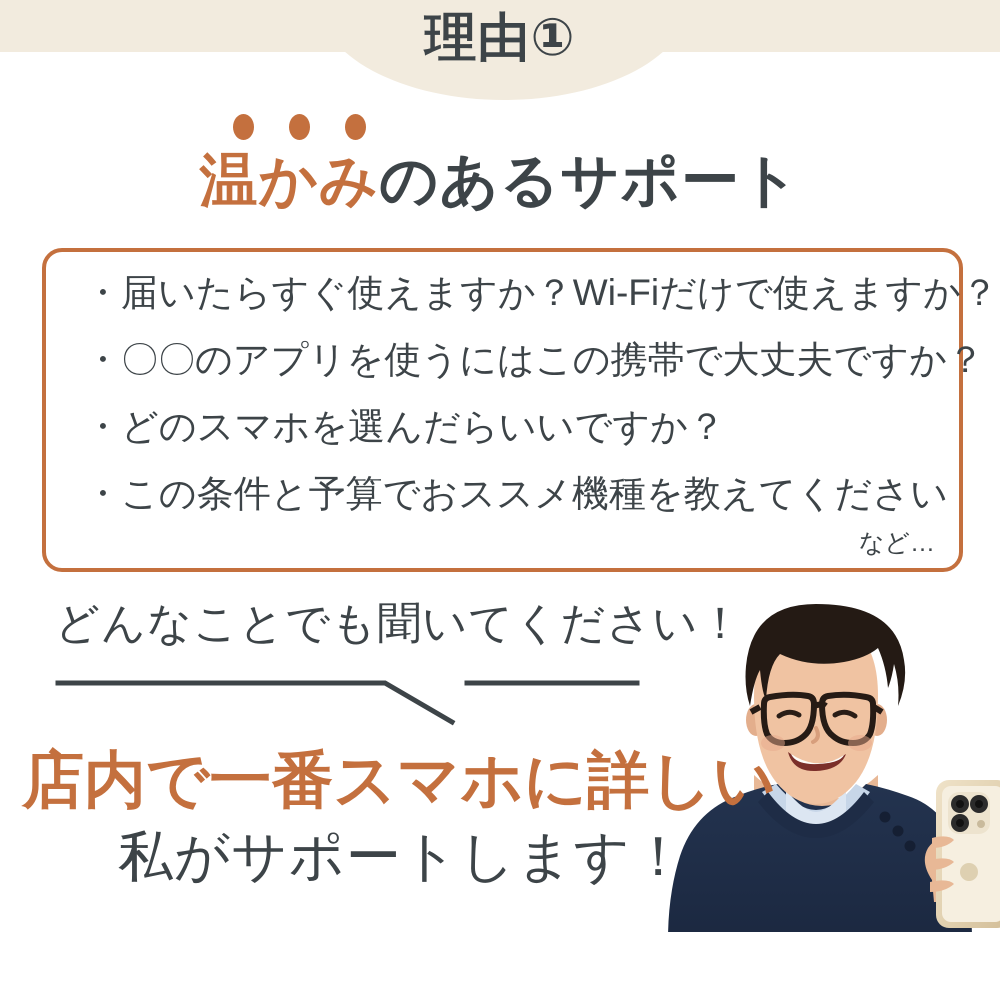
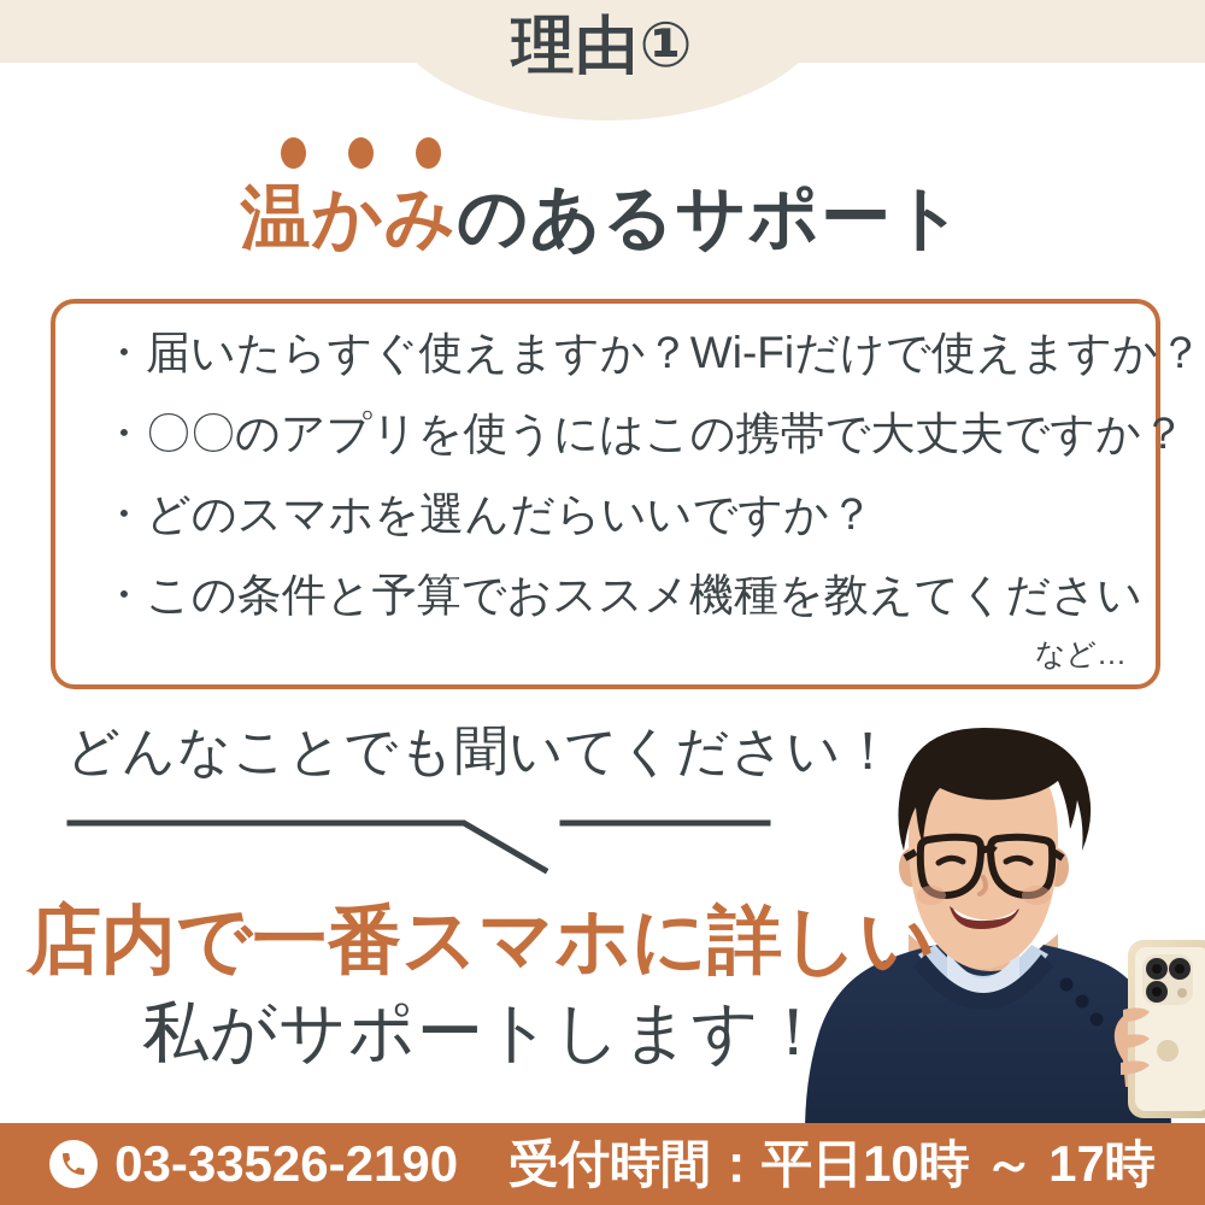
  理由①
  温かみのあるサポート
  ・届いたらすぐ使えますか？Wi-Fiだけで使えますか？
  ・〇〇のアプリを使うにはこの携帯で大丈夫ですか？
  ・どのスマホを選んだらいいですか？
  ・この条件と予算でおススメ機種を教えてください
  など…
  どんなことでも聞いてください！
  店内で一番スマホに詳しい
  私がサポートします！
+ 03-33526-2190
+ 受付時間：平日10時 ～ 17時
